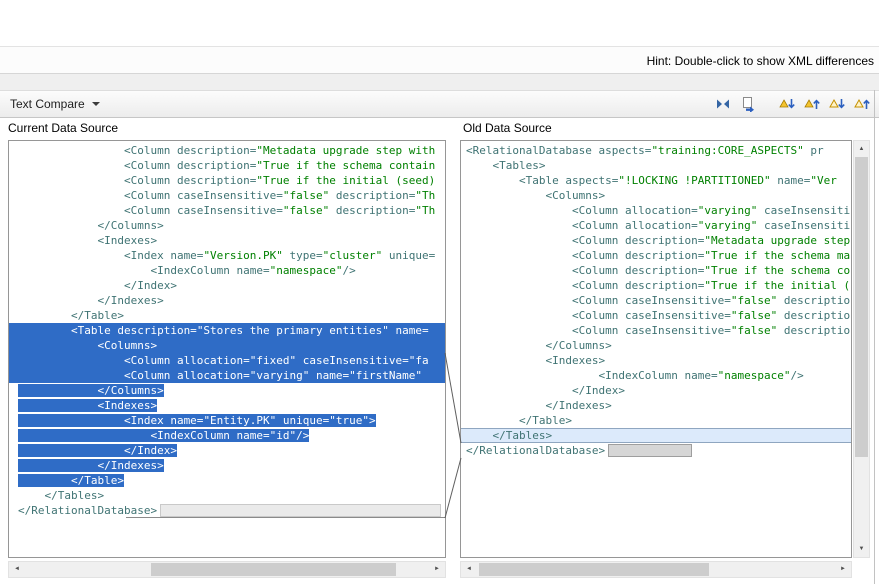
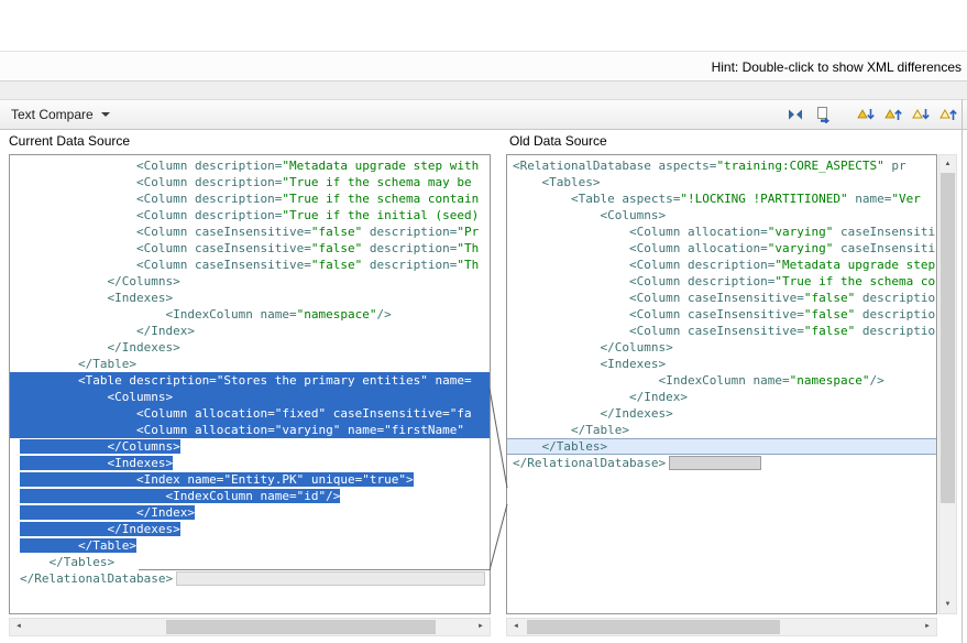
  Hint: Double-click to show XML differences
  Text Compare
  Current Data Source
  Old Data Source
  <Column description="Metadata upgrade step with
+ <Column description="True if the schema may be
  <Column description="True if the schema contain
  <Column description="True if the initial (seed)
+ <Column caseInsensitive="false" description="Pr
  <Column caseInsensitive="false" description="Th
  <Column caseInsensitive="false" description="Th
  </Columns>
  <Indexes>
- <Index name="Version.PK" type="cluster" unique=
  <IndexColumn name="namespace"/>
  </Index>
  </Indexes>
  </Table>
  <Table description="Stores the primary entities" name=
  <Columns>
  <Column allocation="fixed" caseInsensitive="fa
  <Column allocation="varying" name="firstName"
  </Columns>
  <Indexes>
  <Index name="Entity.PK" unique="true">
  <IndexColumn name="id"/>
  </Index>
  </Indexes>
  </Table>
  </Tables>
  </RelationalDatabase>
  <RelationalDatabase aspects="training:CORE_ASPECTS" pr
  <Tables>
  <Table aspects="!LOCKING !PARTITIONED" name="Ver
  <Columns>
  <Column allocation="varying" caseInsensiti
  <Column allocation="varying" caseInsensiti
  <Column description="Metadata upgrade step
- <Column description="True if the schema ma
  <Column description="True if the schema co
- <Column description="True if the initial (
  <Column caseInsensitive="false" descriptio
  <Column caseInsensitive="false" descriptio
  <Column caseInsensitive="false" descriptio
  </Columns>
  <Indexes>
  <IndexColumn name="namespace"/>
  </Index>
  </Indexes>
  </Table>
  </Tables>
  </RelationalDatabase>
